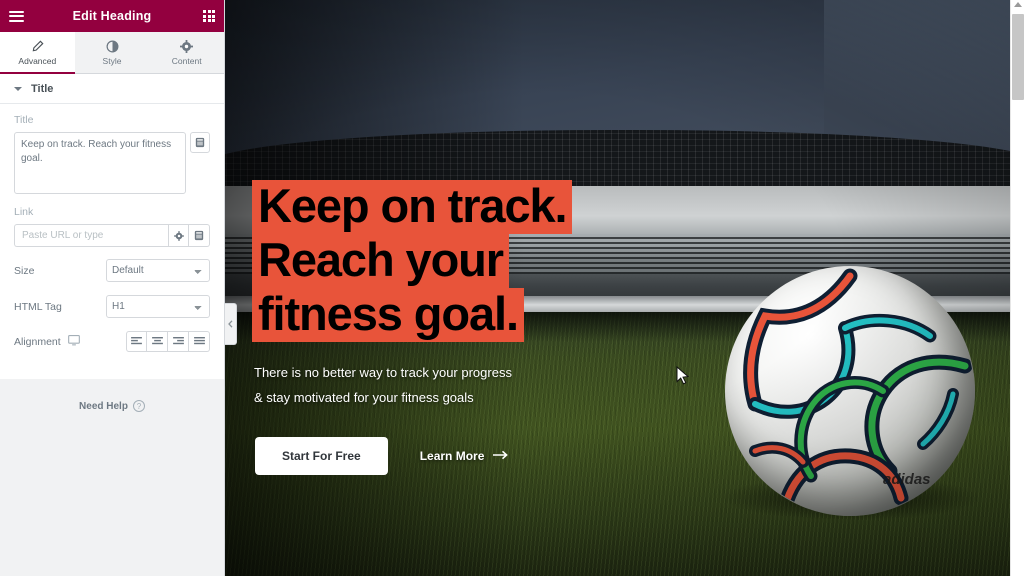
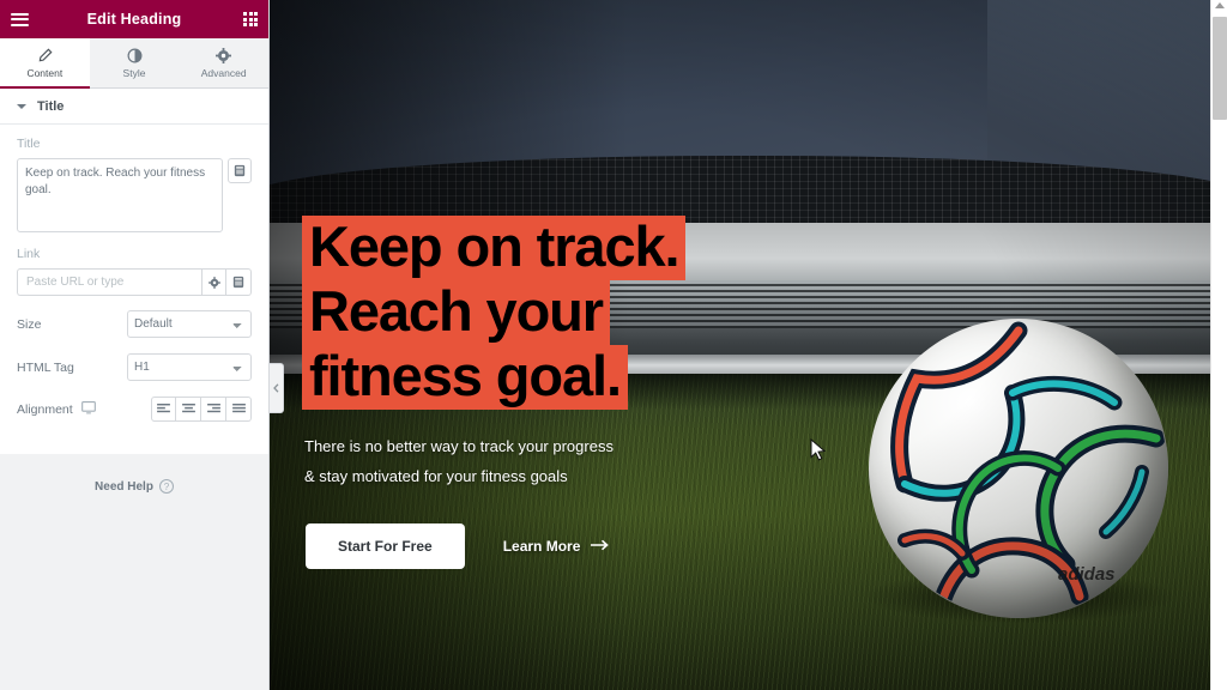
  Keep on track.
  Reach your
  fitness goal.
  There is no better way to track your progress
  & stay motivated for your fitness goals
  Start For Free
  Learn More
  Edit Heading
- Advanced
+ Content
  Style
- Content
+ Advanced
  Title
  Title
  Link
  Paste URL or type
  Size
  Default
  HTML Tag
  H1
  Alignment
  Need Help
  ?
